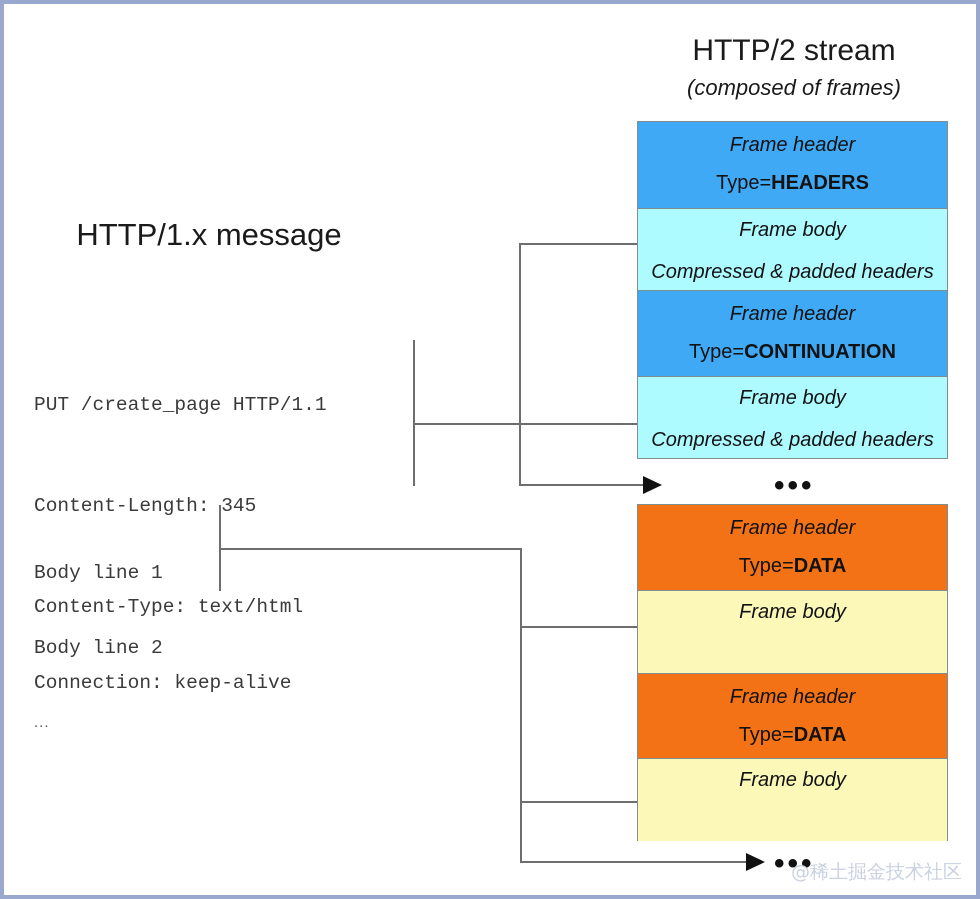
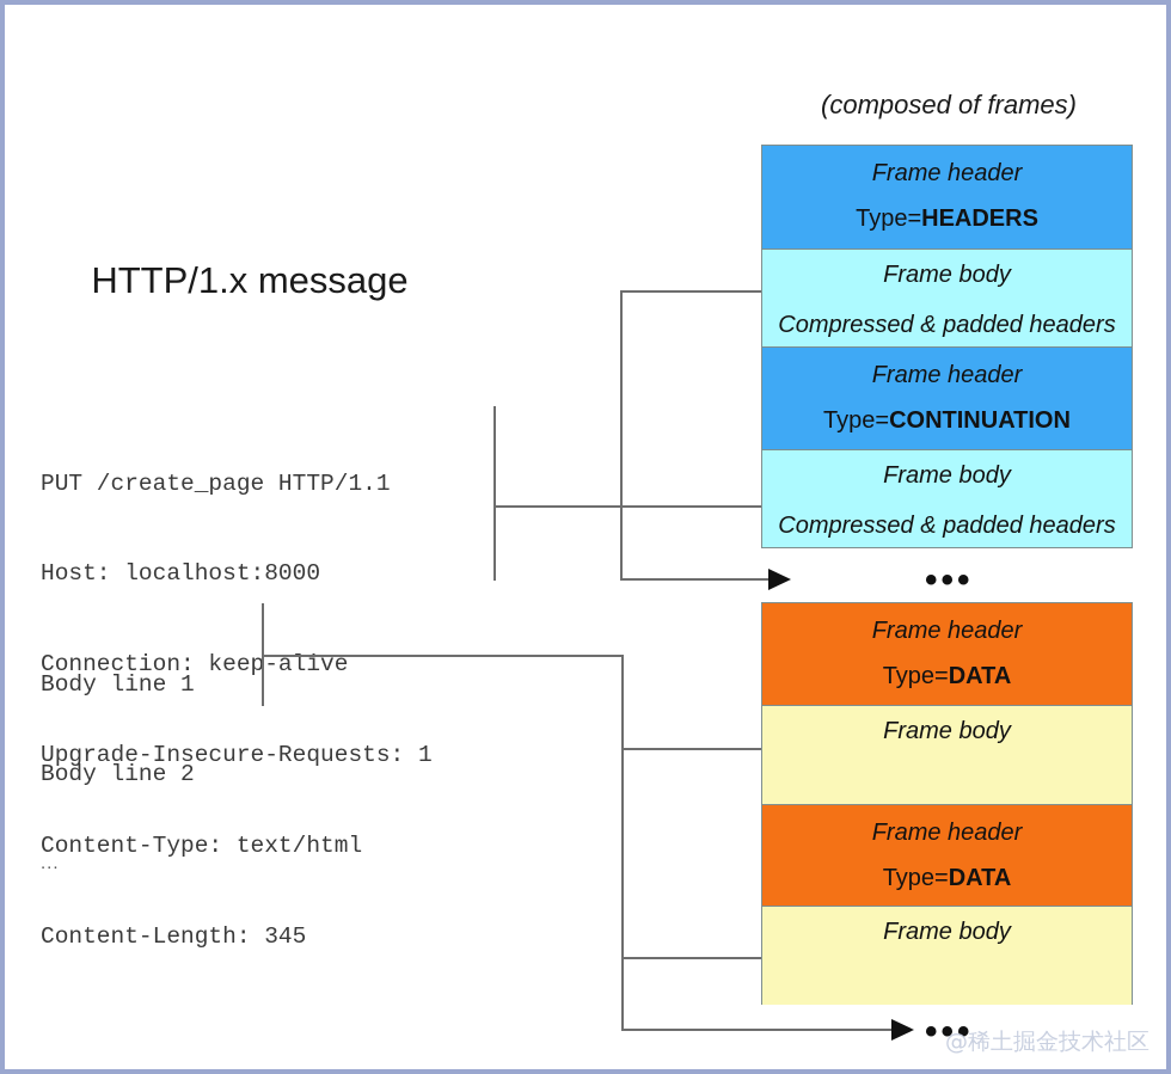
- HTTP/2 stream
  (composed of frames)
  HTTP/1.x message
  PUT /create_page HTTP/1.1
+ Host: localhost:8000
- Content-Length: 345
+ Connection: keep-alive
+ Upgrade-Insecure-Requests: 1
  Content-Type: text/html
- Connection: keep-alive
+ Content-Length: 345
  Body line 1
  Body line 2
  ...
  Frame header
  Type=HEADERS
  Frame body
  Compressed & padded headers
  Frame header
  Type=CONTINUATION
  Frame body
  Compressed & padded headers
  •••
  Frame header
  Type=DATA
  Frame body
  Frame header
  Type=DATA
  Frame body
  •••
  @稀土掘金技术社区
